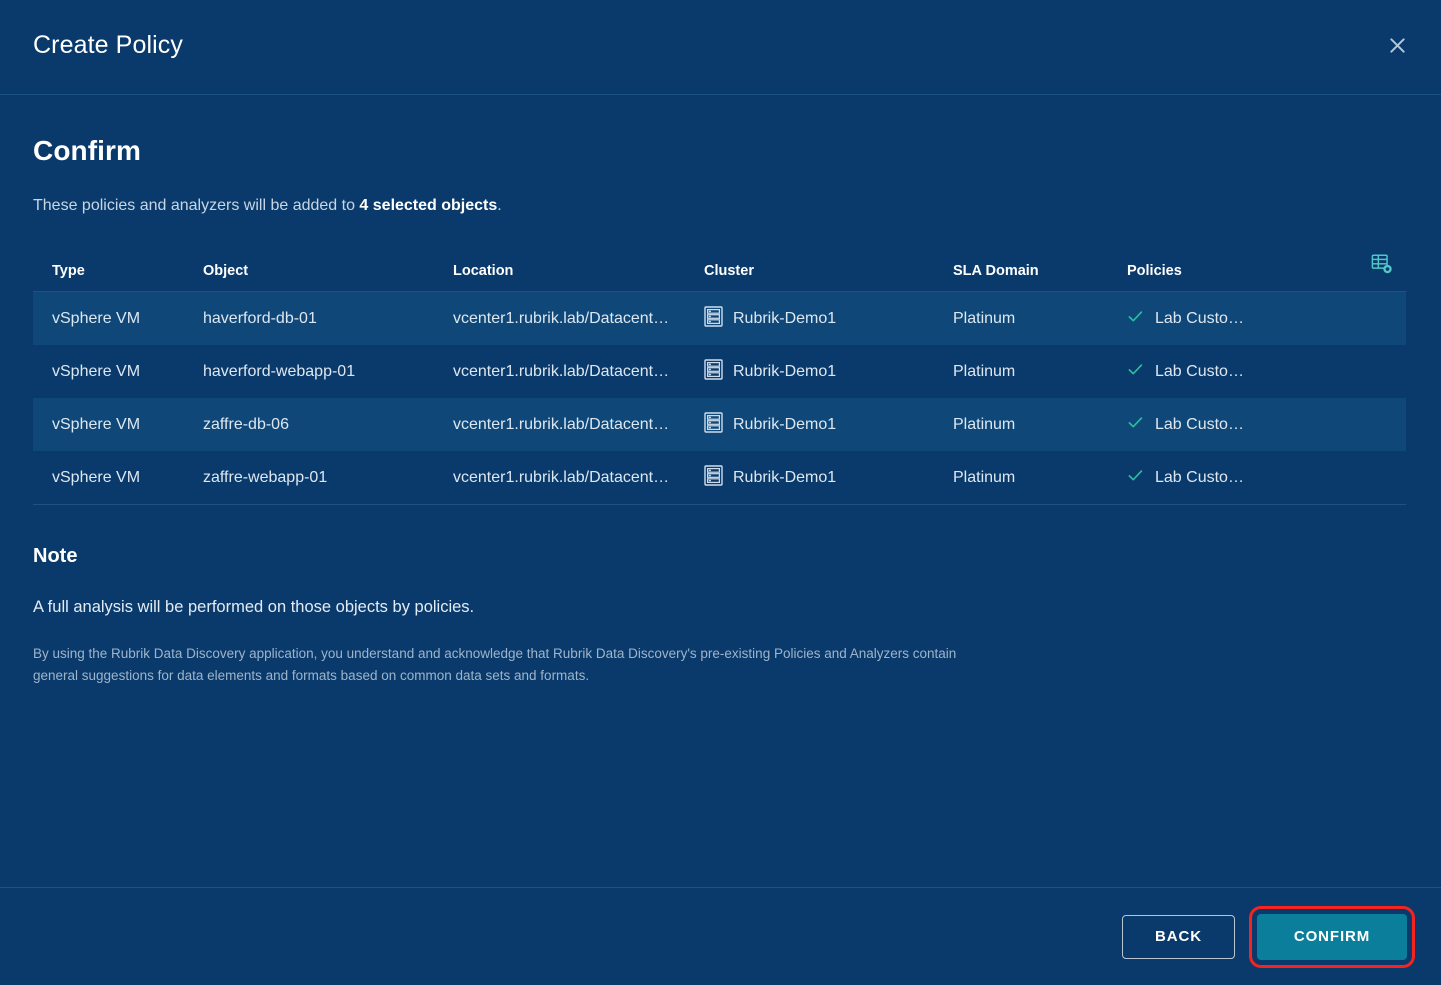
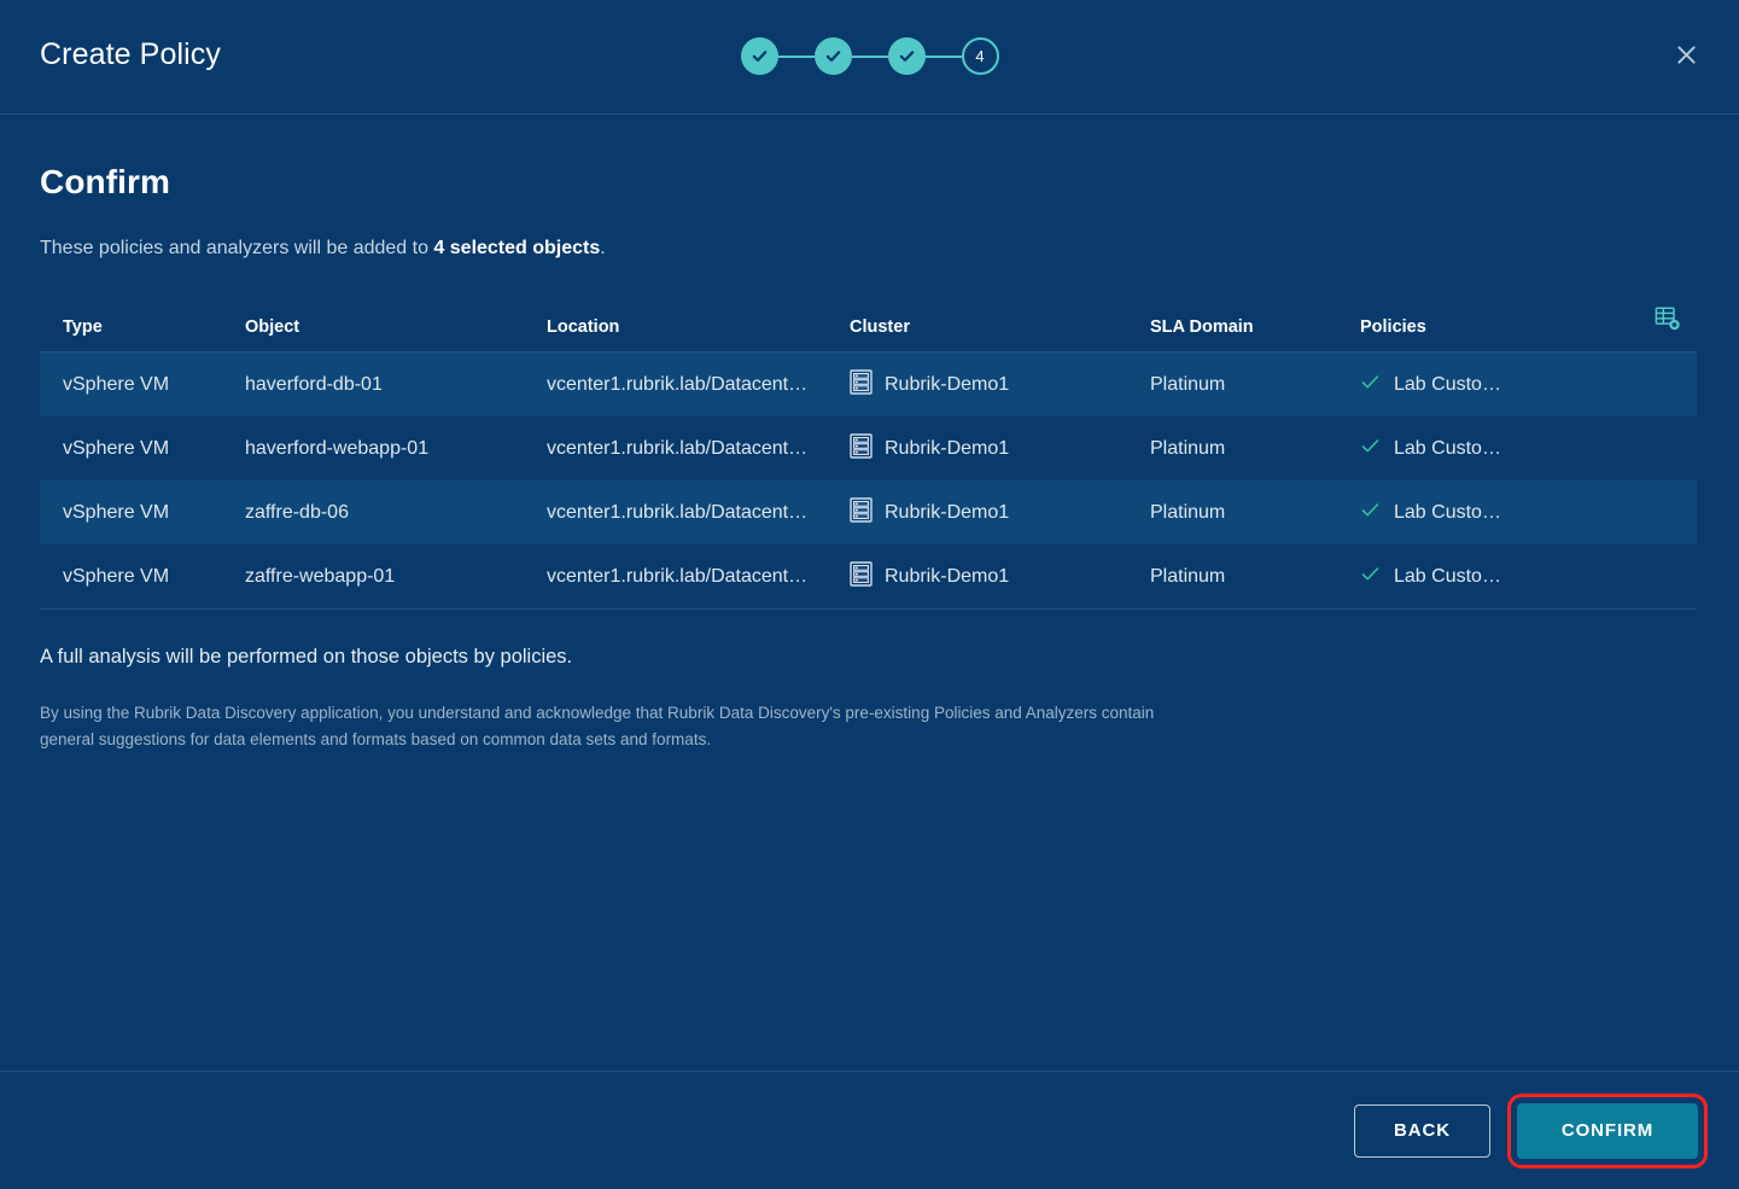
  Create Policy
+ 4
  Confirm
  These policies and analyzers will be added to 4 selected objects.
  Type
  Object
  Location
  Cluster
  SLA Domain
  Policies
  vSphere VM
  haverford-db-01
  vcenter1.rubrik.lab/Datacent…
  Rubrik-Demo1
  Platinum
  Lab Custo…
  vSphere VM
  haverford-webapp-01
  vcenter1.rubrik.lab/Datacent…
  Rubrik-Demo1
  Platinum
  Lab Custo…
  vSphere VM
  zaffre-db-06
  vcenter1.rubrik.lab/Datacent…
  Rubrik-Demo1
  Platinum
  Lab Custo…
  vSphere VM
  zaffre-webapp-01
  vcenter1.rubrik.lab/Datacent…
  Rubrik-Demo1
  Platinum
  Lab Custo…
- Note
  A full analysis will be performed on those objects by policies.
  By using the Rubrik Data Discovery application, you understand and acknowledge that Rubrik Data Discovery's pre-existing Policies and Analyzers contain general suggestions for data elements and formats based on common data sets and formats.
  BACK
  CONFIRM
